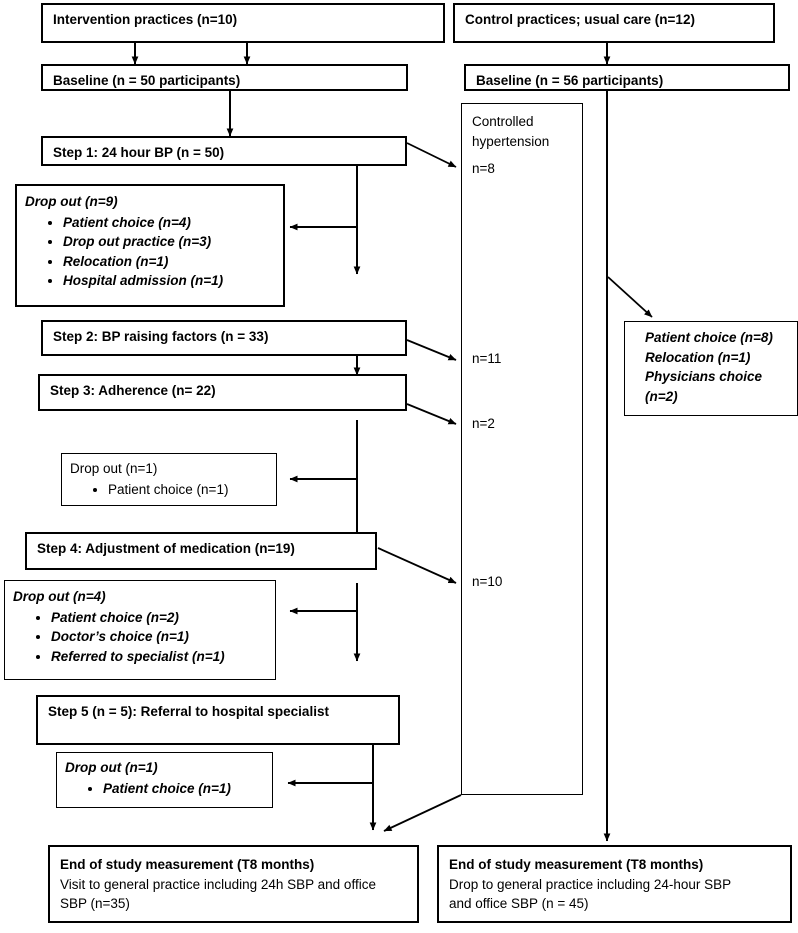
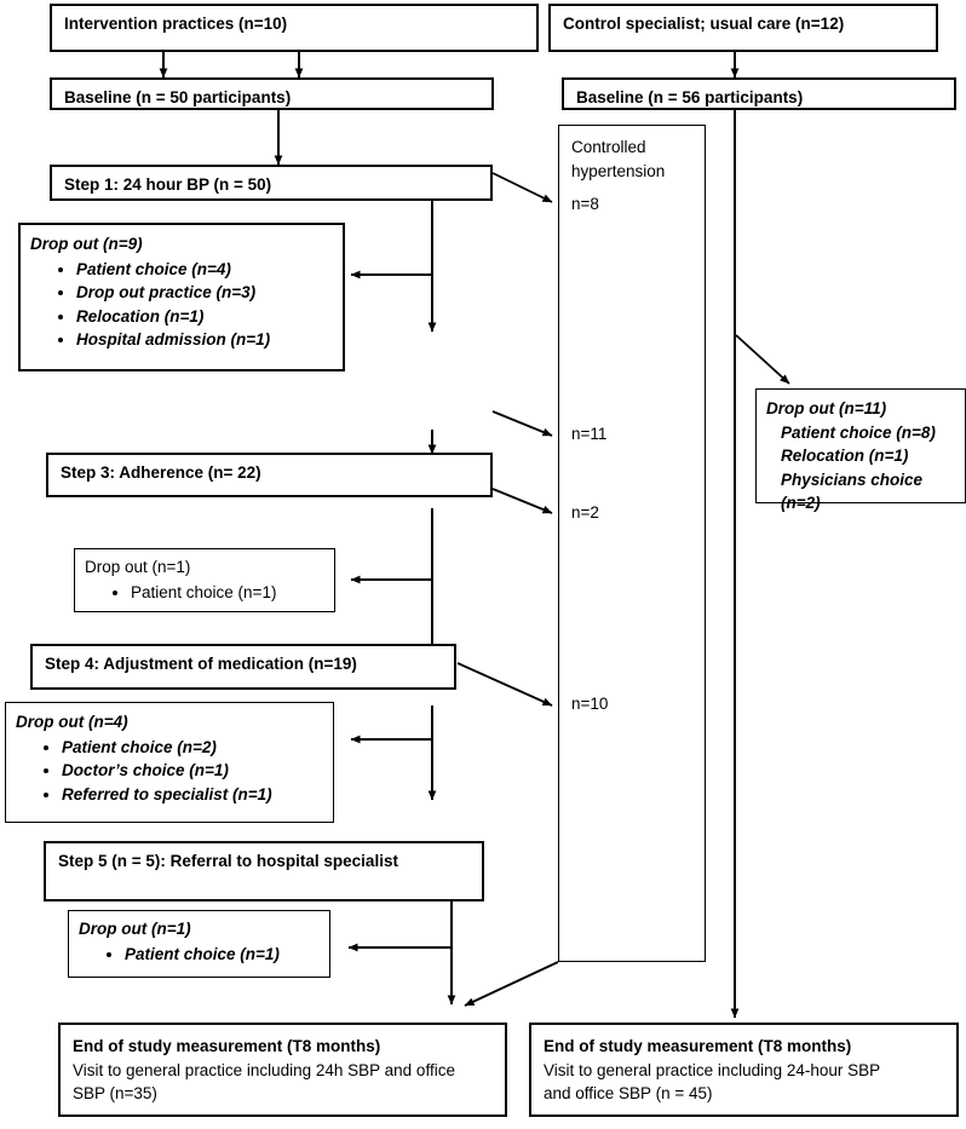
  Controlled
  hypertension
  n=8
  n=11
  n=2
  n=10
  Intervention practices (n=10)
  Baseline (n = 50 participants)
  Step 1: 24 hour BP (n = 50)
  Drop out (n=9)
  Patient choice (n=4)
  Drop out practice (n=3)
  Relocation (n=1)
  Hospital admission (n=1)
- Step 2: BP raising factors (n = 33)
  Step 3: Adherence (n= 22)
  Drop out (n=1)
  Patient choice (n=1)
  Step 4: Adjustment of medication (n=19)
  Drop out (n=4)
  Patient choice (n=2)
  Doctor’s choice (n=1)
  Referred to specialist (n=1)
  Step 5 (n = 5): Referral to hospital specialist
  Drop out (n=1)
  Patient choice (n=1)
  End of study measurement (T8 months)
  Visit to general practice including 24h SBP and office
  SBP (n=35)
- Control practices; usual care (n=12)
+ Control specialist; usual care (n=12)
  Baseline (n = 56 participants)
+ Drop out (n=11)
  Patient choice (n=8)
  Relocation (n=1)
  Physicians choice (n=2)
  End of study measurement (T8 months)
- Drop to general practice including 24-hour SBP
+ Visit to general practice including 24-hour SBP
  and office SBP (n = 45)
